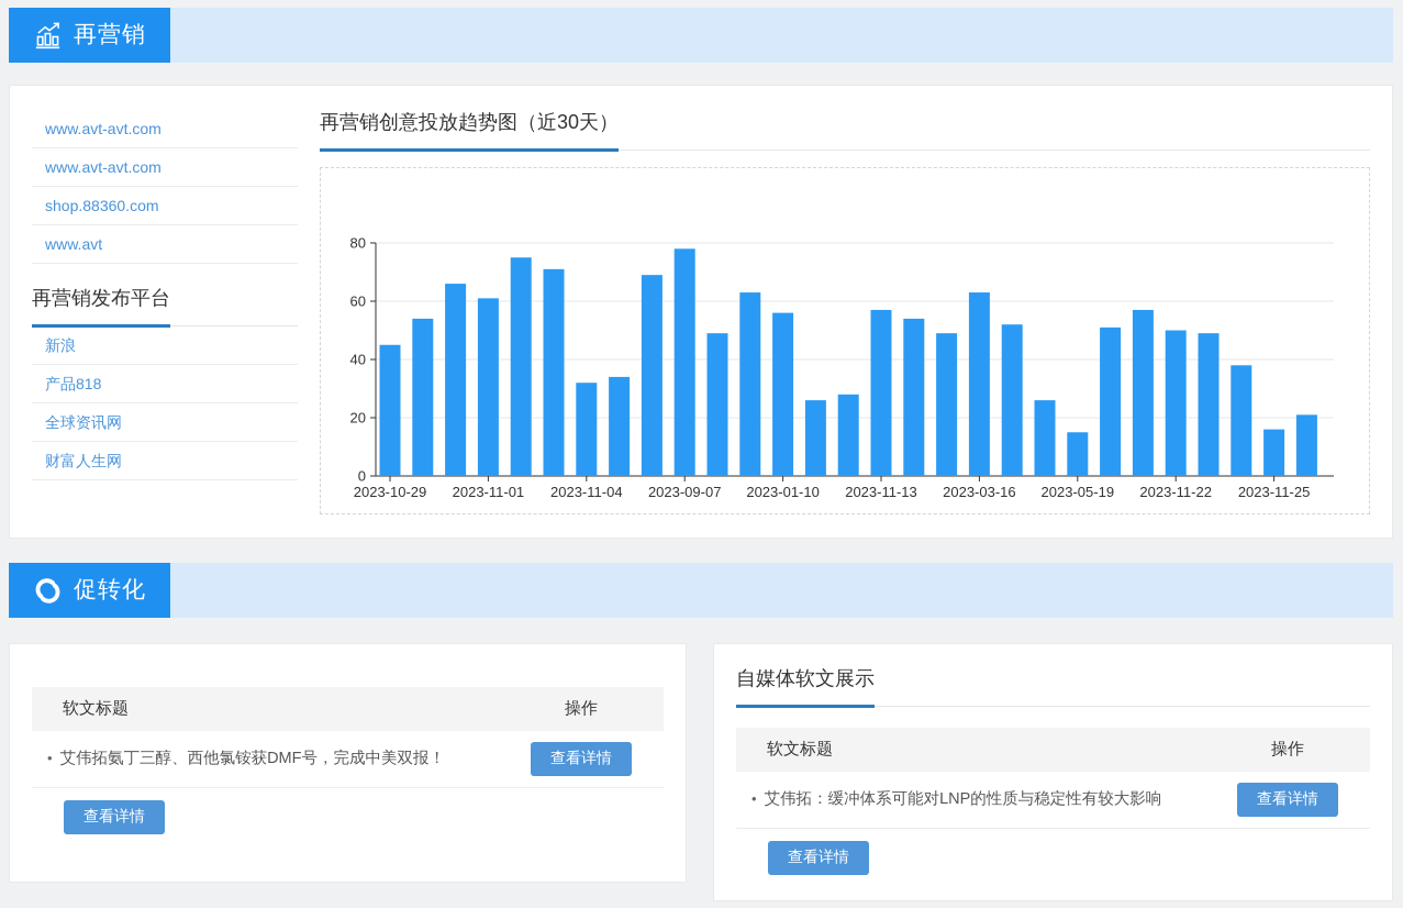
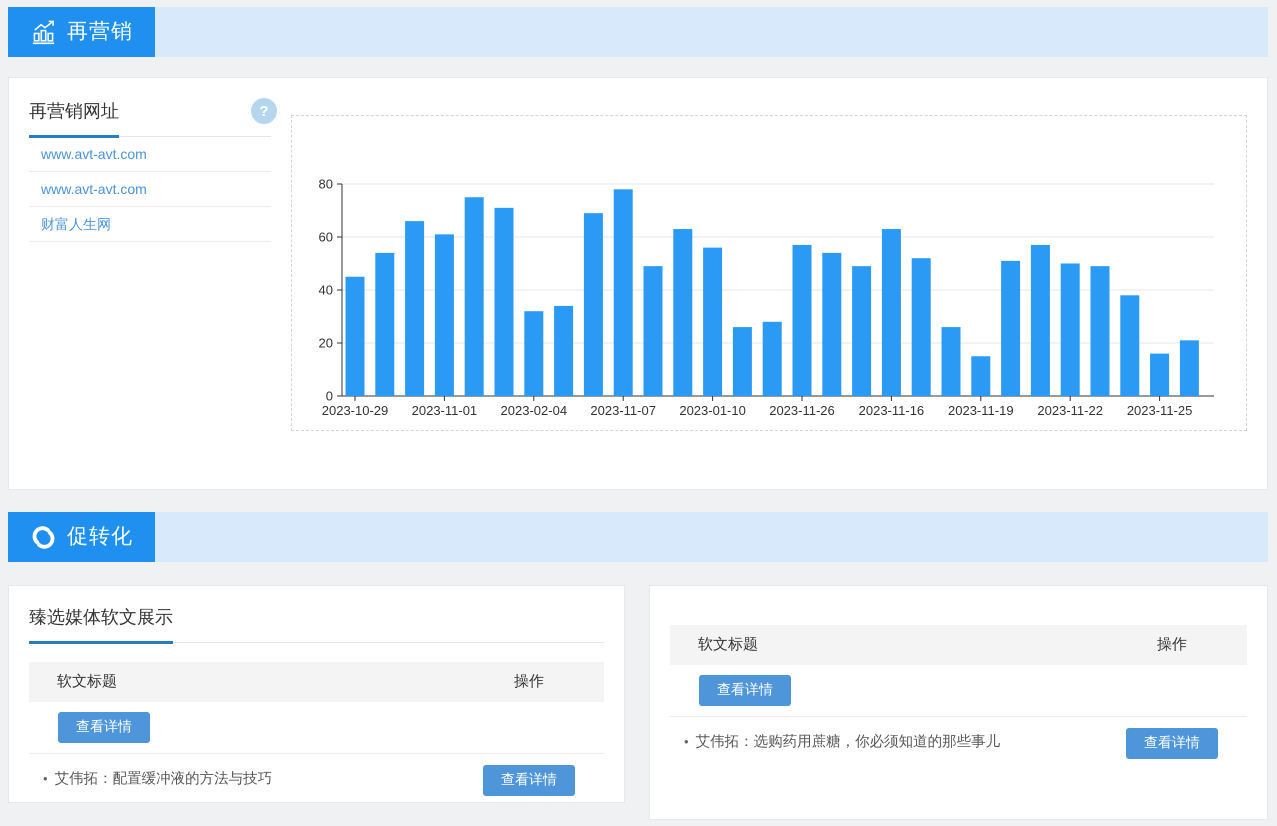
  再营销
+ 再营销网址
+ ?
  www.avt-avt.com
  www.avt-avt.com
- shop.88360.com
- www.avt
- 再营销发布平台
- 新浪
- 产品818
- 全球资讯网
  财富人生网
- 再营销创意投放趋势图（近30天）
  0
  20
  40
  60
  80
  2023-10-29
  2023-11-01
- 2023-11-04
+ 2023-02-04
- 2023-09-07
+ 2023-11-07
  2023-01-10
- 2023-11-13
+ 2023-11-26
- 2023-03-16
+ 2023-11-16
- 2023-05-19
+ 2023-11-19
  2023-11-22
  2023-11-25
  促转化
+ 臻选媒体软文展示
  软文标题
  操作
- • 艾伟拓氨丁三醇、西他氯铵获DMF号，完成中美双报！
  查看详情
+ • 艾伟拓：配置缓冲液的方法与技巧
  查看详情
- 自媒体软文展示
  软文标题
  操作
- • 艾伟拓：缓冲体系可能对LNP的性质与稳定性有较大影响
  查看详情
+ • 艾伟拓：选购药用蔗糖，你必须知道的那些事儿
  查看详情
